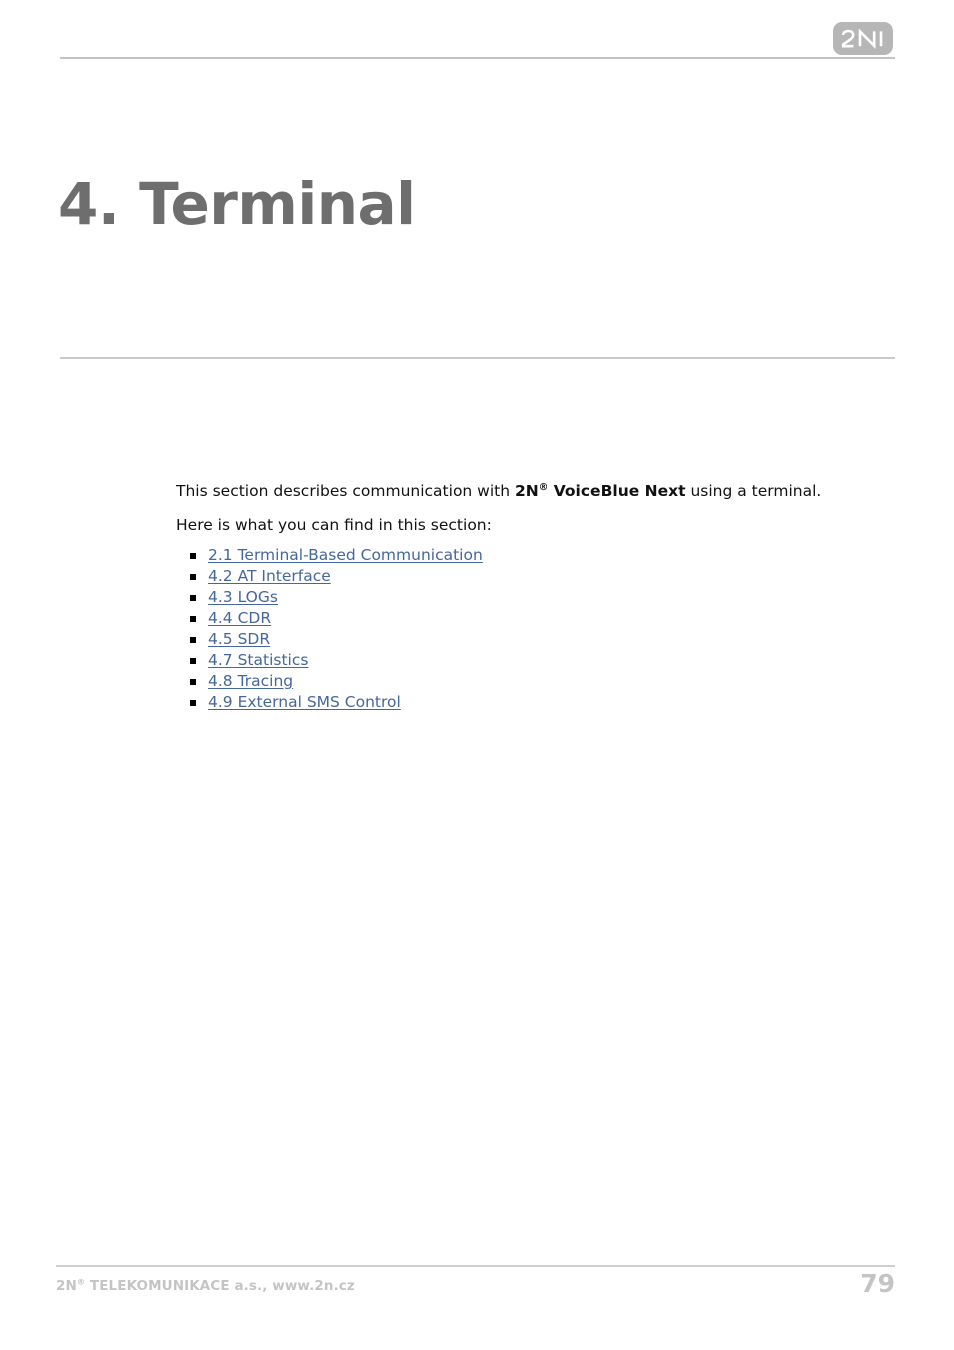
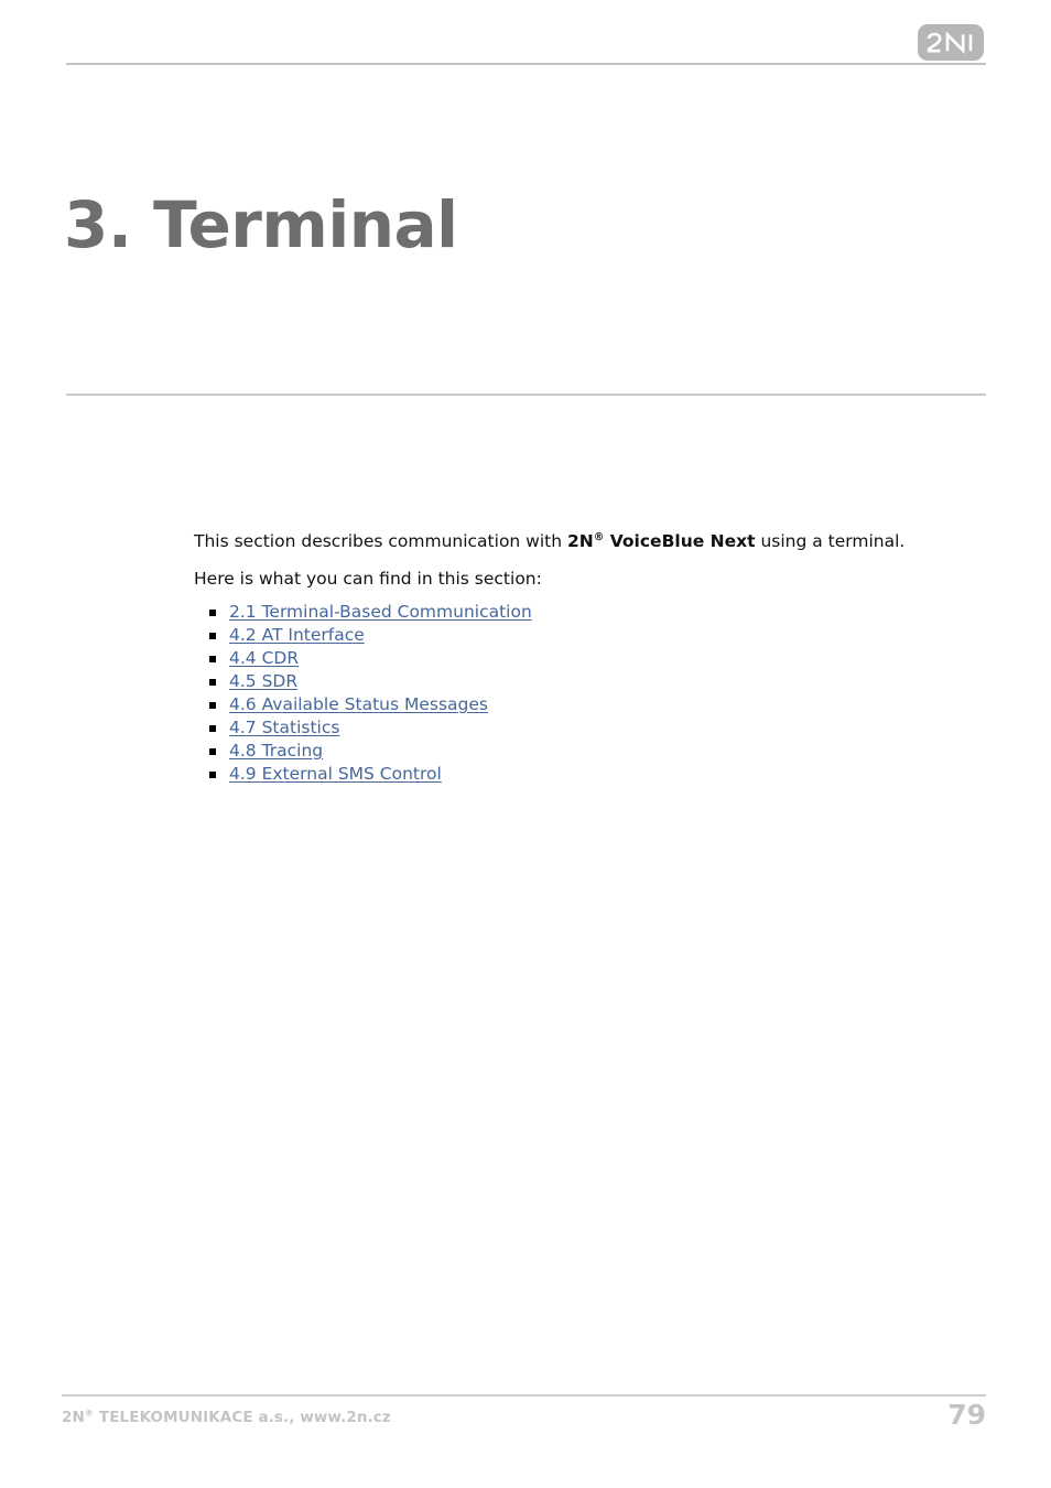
- 4. Terminal
+ 3. Terminal
  This section describes communication with 2N® VoiceBlue Next using a terminal.
  Here is what you can find in this section:
  2.1 Terminal-Based Communication
  4.2 AT Interface
- 4.3 LOGs
  4.4 CDR
  4.5 SDR
+ 4.6 Available Status Messages
  4.7 Statistics
  4.8 Tracing
  4.9 External SMS Control
  2N® TELEKOMUNIKACE a.s., www.2n.cz
  79
